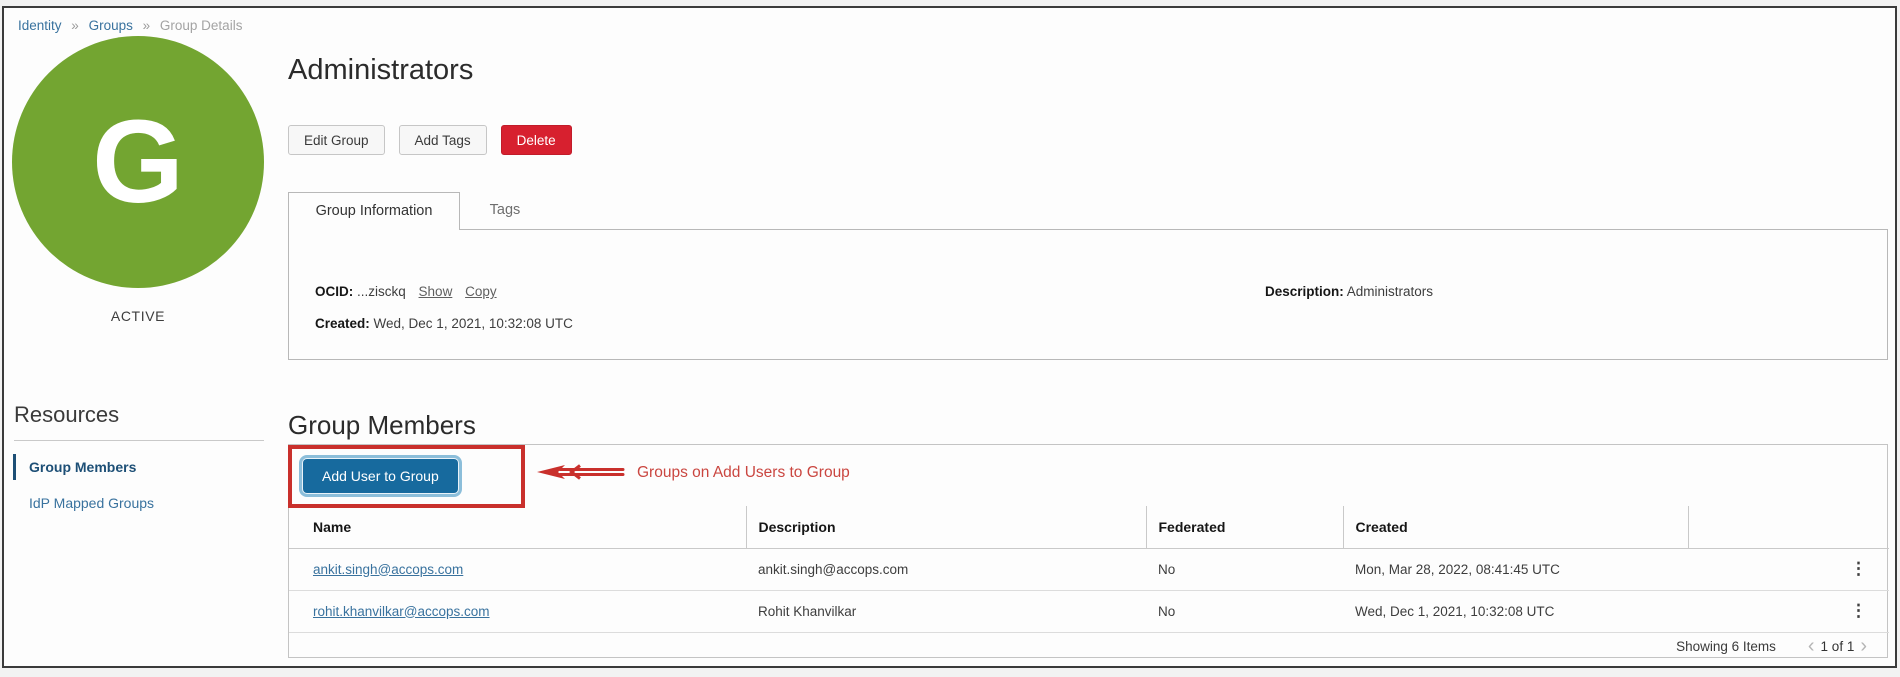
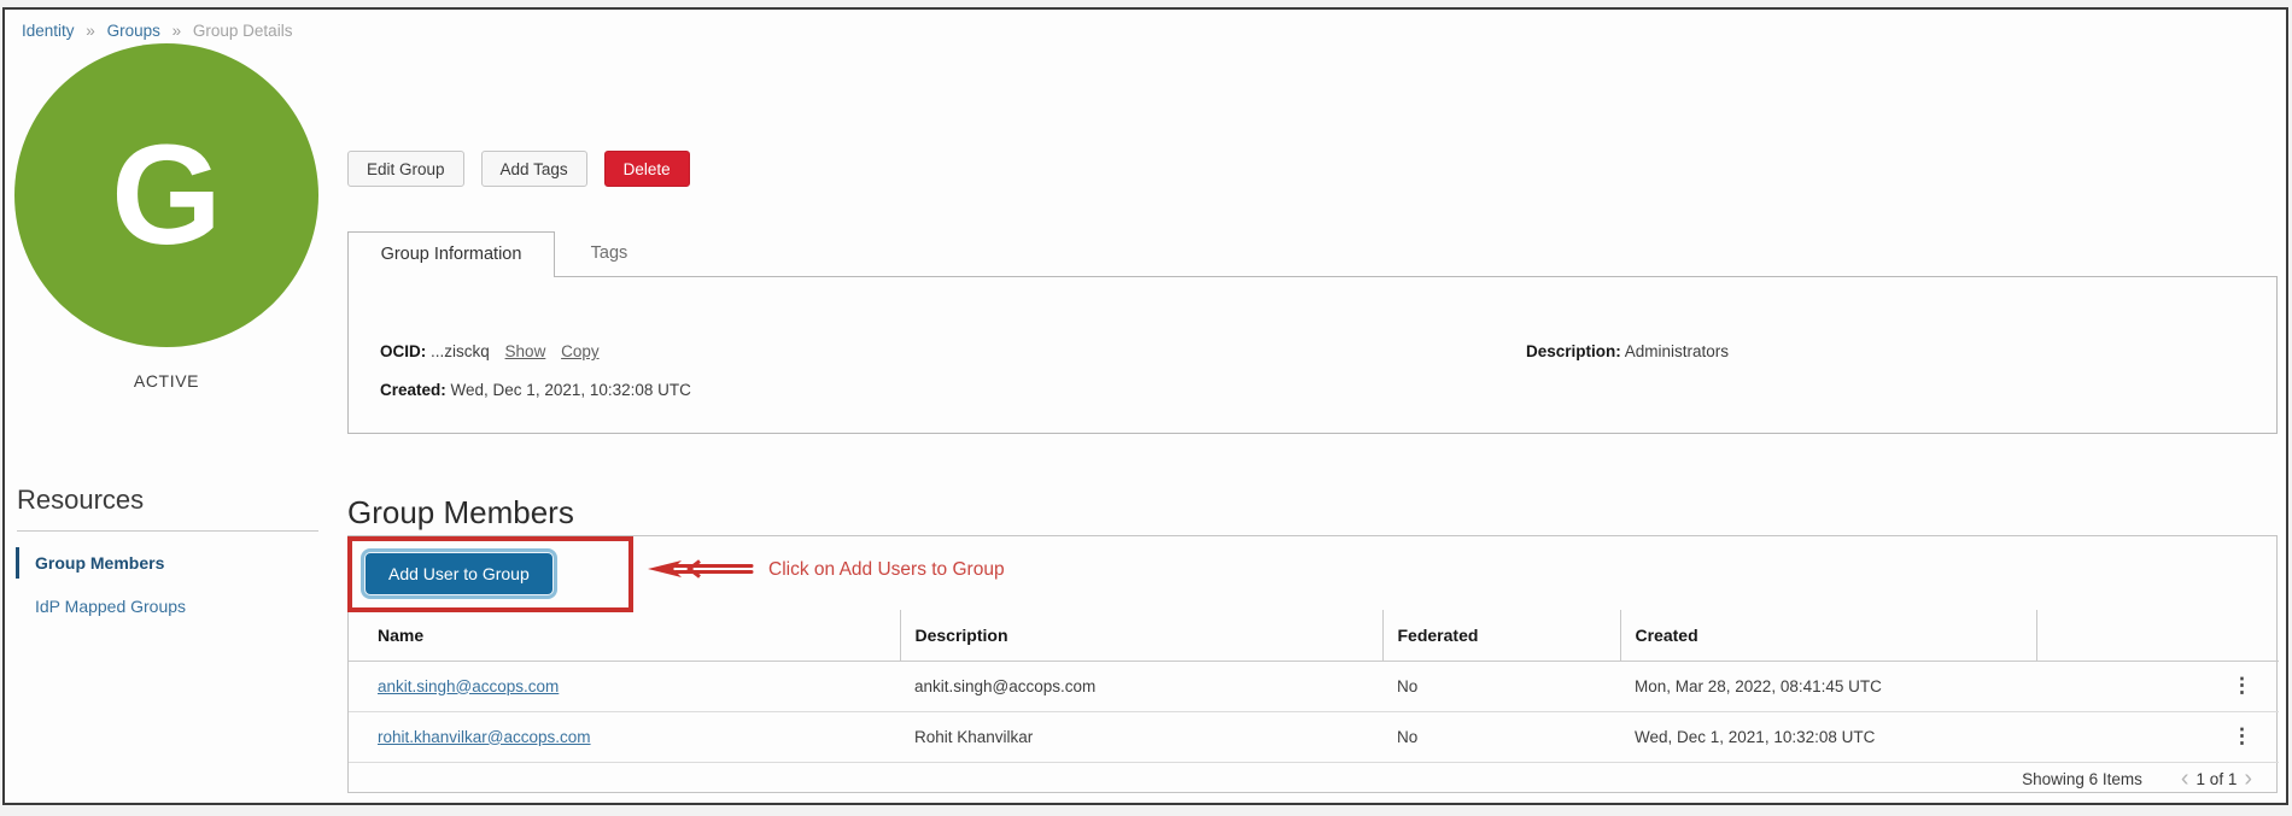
  Identity » Groups » Group Details
  G
  ACTIVE
- Administrators
  Edit Group
  Add Tags
  Delete
  Group Information
  Tags
  OCID: ...zisckq Show Copy
  Created: Wed, Dec 1, 2021, 10:32:08 UTC
  Description: Administrators
  Resources
  Group Members
  IdP Mapped Groups
  Group Members
  Add User to Group
  Name	Description	Federated	Created
  ankit.singh@accops.com	ankit.singh@accops.com	No	Mon, Mar 28, 2022, 08:41:45 UTC	⋮
  rohit.khanvilkar@accops.com	Rohit Khanvilkar	No	Wed, Dec 1, 2021, 10:32:08 UTC	⋮
  Showing 6 Items
  ‹
  1 of 1
  ›
- Groups on Add Users to Group
+ Click on Add Users to Group
